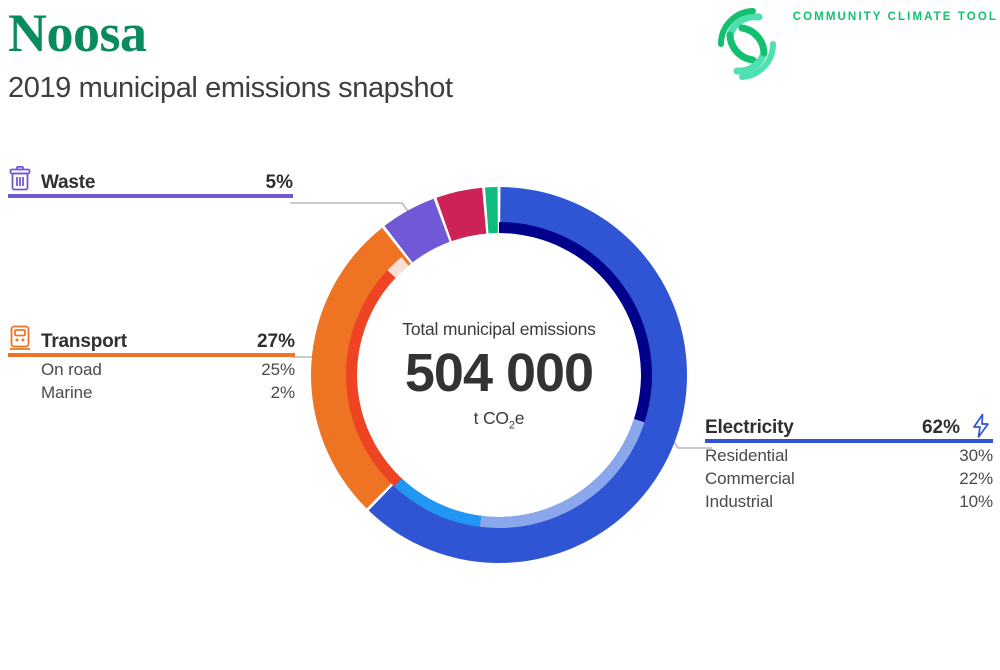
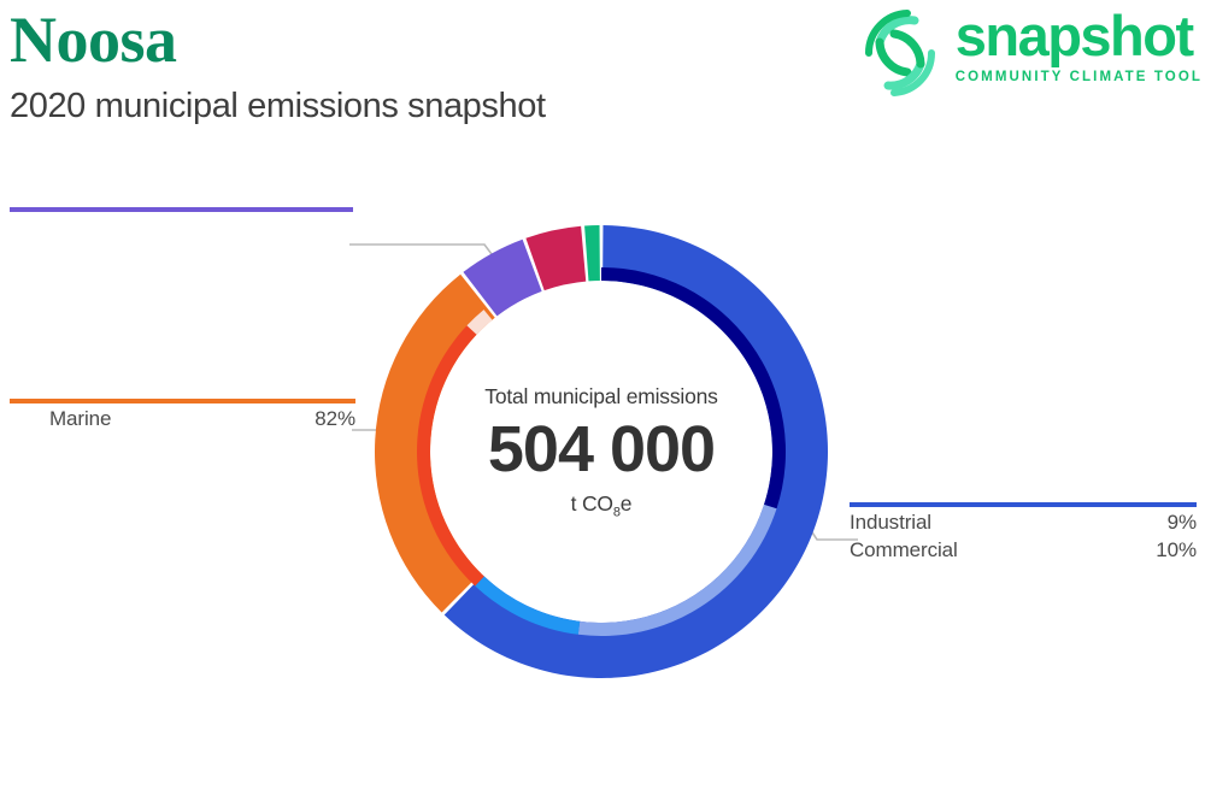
  Noosa
- 2019 municipal emissions snapshot
+ 2020 municipal emissions snapshot
+ snapshot
  COMMUNITY CLIMATE TOOL
  Total municipal emissions
  504 000
- t CO2e
+ t CO8e
- Waste
- 5%
- Transport
- 27%
- On road
- 25%
  Marine
- 2%
+ 82%
- Electricity
- 62%
- Residential
- 30%
- Commercial
+ Industrial
- 22%
+ 9%
- Industrial
+ Commercial
  10%
